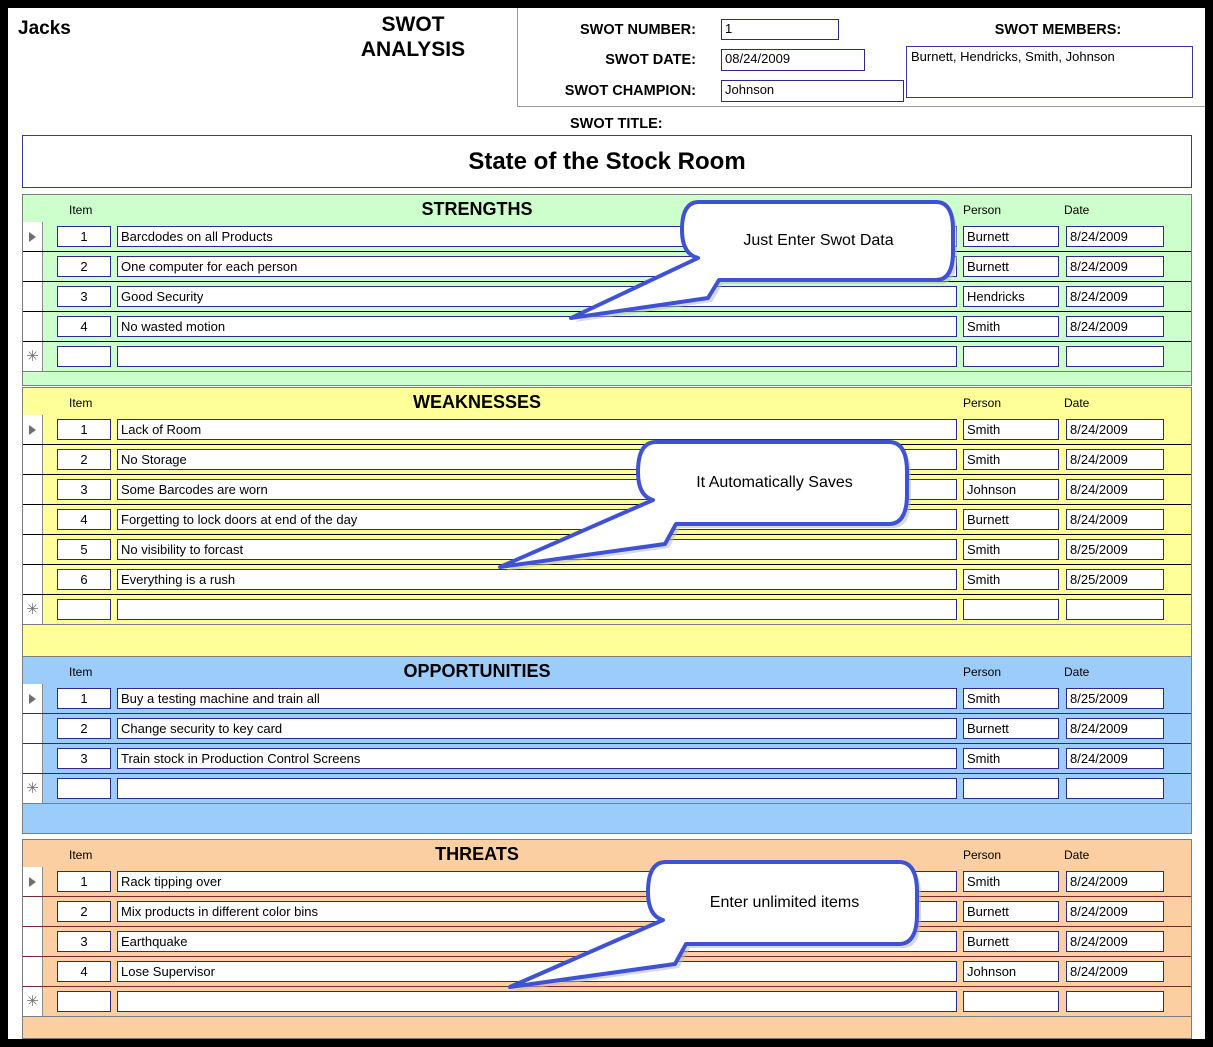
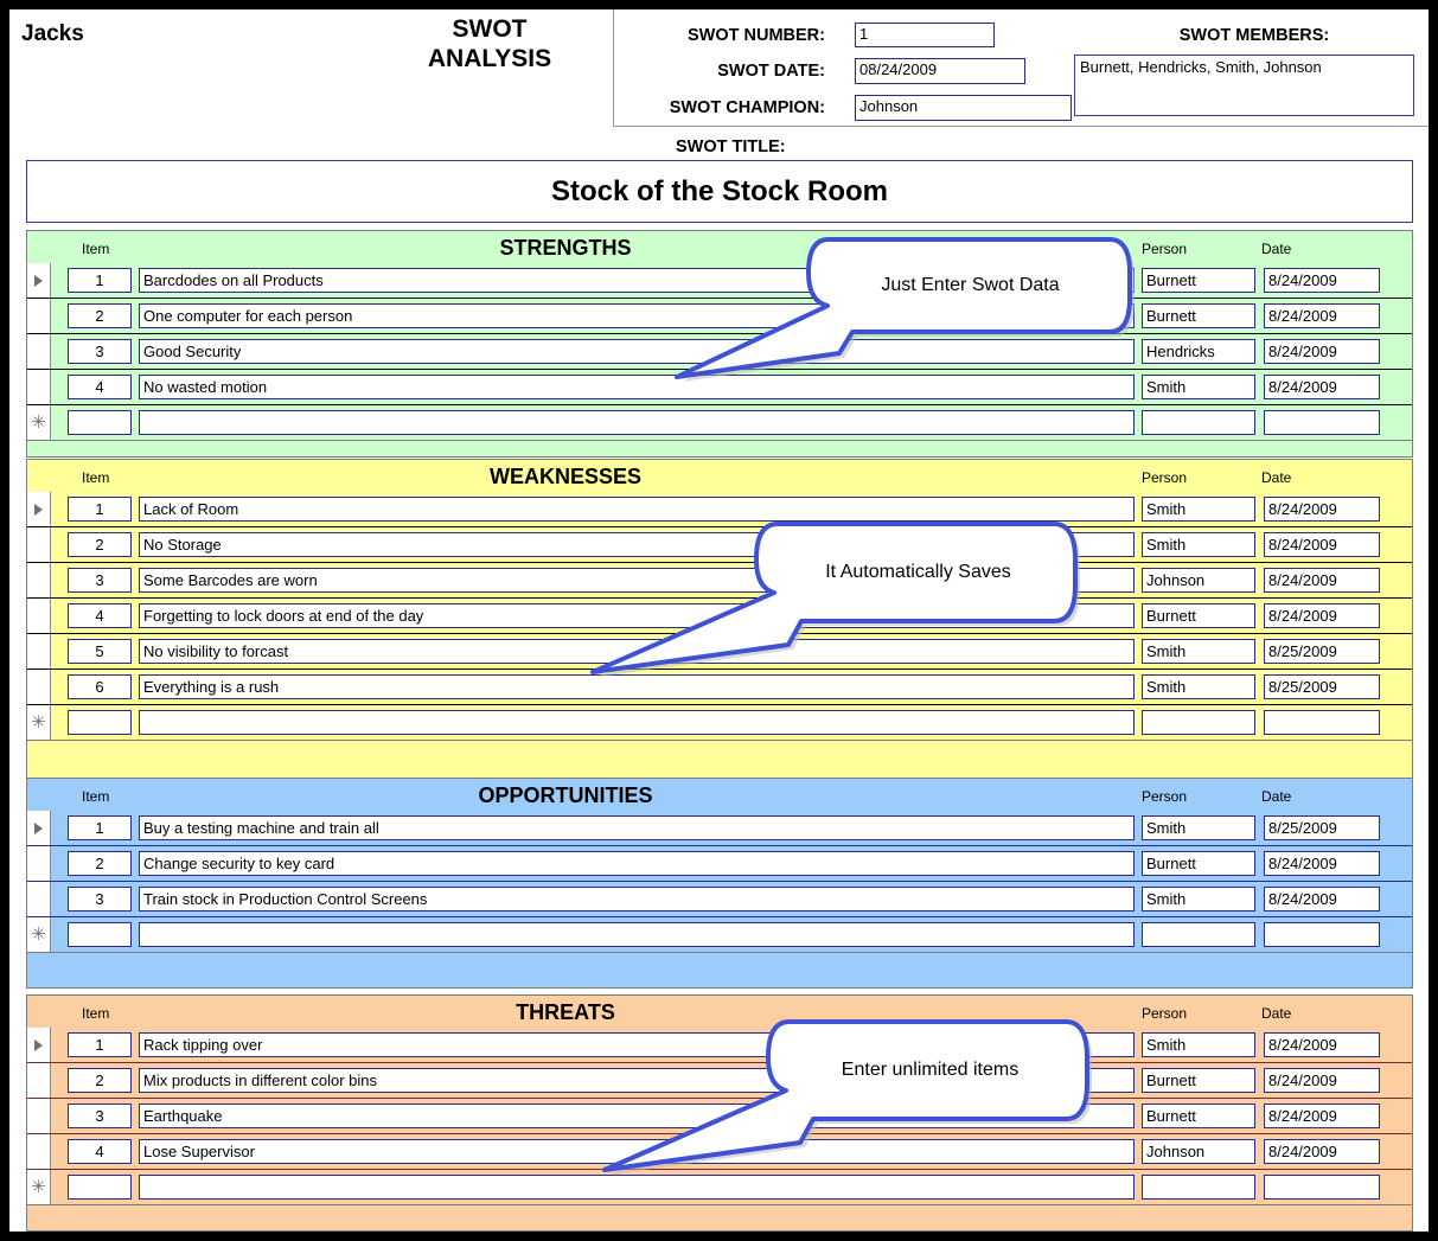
  Jacks
  SWOT
  ANALYSIS
  SWOT NUMBER:
  1
  SWOT DATE:
  08/24/2009
  SWOT CHAMPION:
  Johnson
  SWOT MEMBERS:
  Burnett, Hendricks, Smith, Johnson
  SWOT TITLE:
- State of the Stock Room
+ Stock of the Stock Room
  STRENGTHS
  Item
  Person
  Date
  1
  Barcdodes on all Products
  Burnett
  8/24/2009
  2
  One computer for each person
  Burnett
  8/24/2009
  3
  Good Security
  Hendricks
  8/24/2009
  4
  No wasted motion
  Smith
  8/24/2009
  ✳
  WEAKNESSES
  Item
  Person
  Date
  1
  Lack of Room
  Smith
  8/24/2009
  2
  No Storage
  Smith
  8/24/2009
  3
  Some Barcodes are worn
  Johnson
  8/24/2009
  4
  Forgetting to lock doors at end of the day
  Burnett
  8/24/2009
  5
  No visibility to forcast
  Smith
  8/25/2009
  6
  Everything is a rush
  Smith
  8/25/2009
  ✳
  OPPORTUNITIES
  Item
  Person
  Date
  1
  Buy a testing machine and train all
  Smith
  8/25/2009
  2
  Change security to key card
  Burnett
  8/24/2009
  3
  Train stock in Production Control Screens
  Smith
  8/24/2009
  ✳
  THREATS
  Item
  Person
  Date
  1
  Rack tipping over
  Smith
  8/24/2009
  2
  Mix products in different color bins
  Burnett
  8/24/2009
  3
  Earthquake
  Burnett
  8/24/2009
  4
  Lose Supervisor
  Johnson
  8/24/2009
  ✳
  Just Enter Swot Data
  It Automatically Saves
  Enter unlimited items
